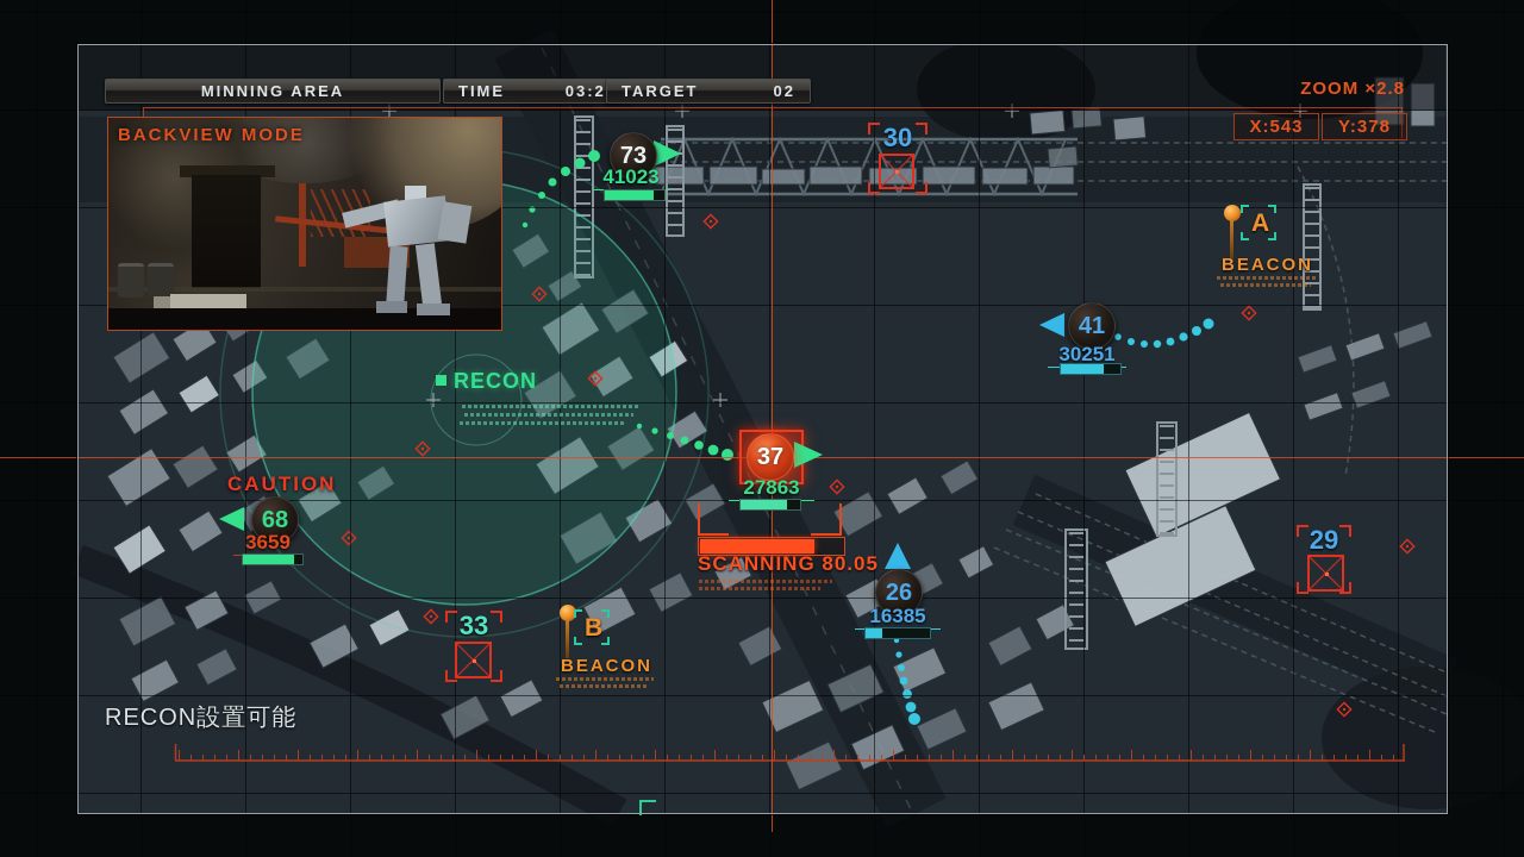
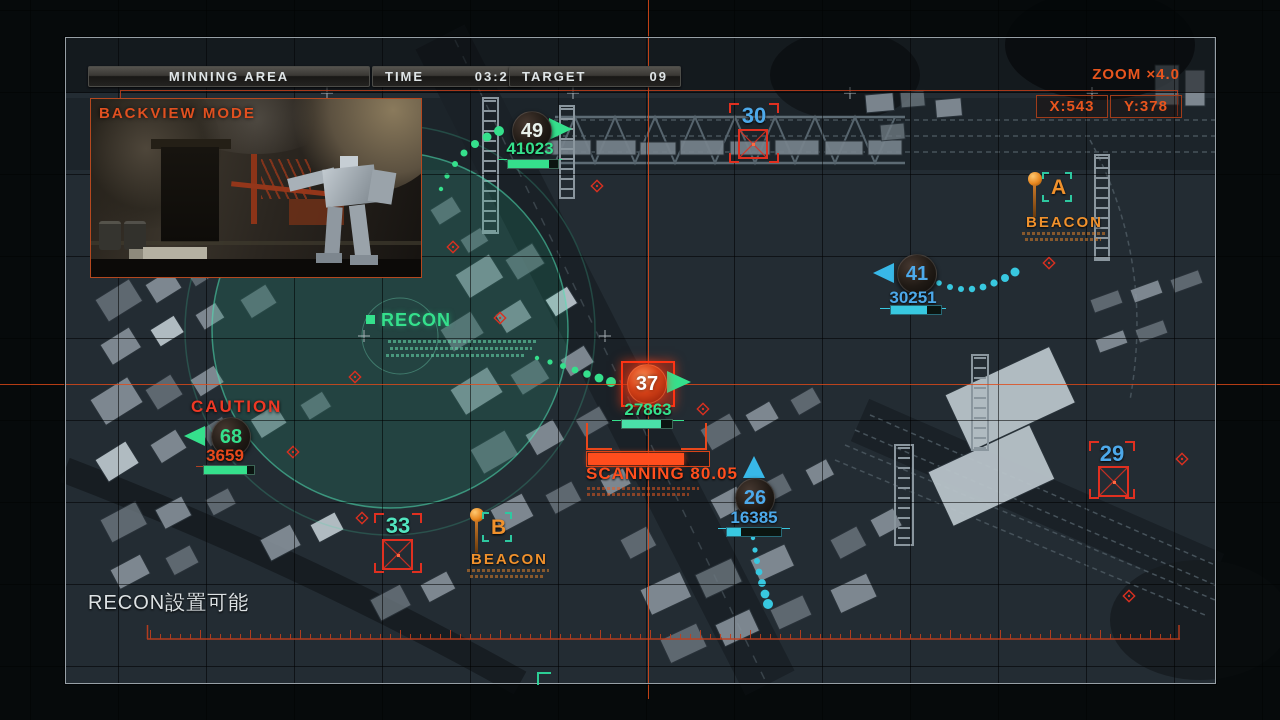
  MINNING AREA
  TIME
  03:2
  TARGET
- 02
+ 09
- ZOOM ×2.8
+ ZOOM ×4.0
  X:543
  Y:378
  BACKVIEW MODE
  RECON
- 73
+ 49
  41023
  30
  A
  BEACON
  41
  30251
  37
  27863
  SCANNING 80.05
  CAUTION
  68
  3659
  26
  16385
  33
  B
  BEACON
  29
  RECON設置可能
